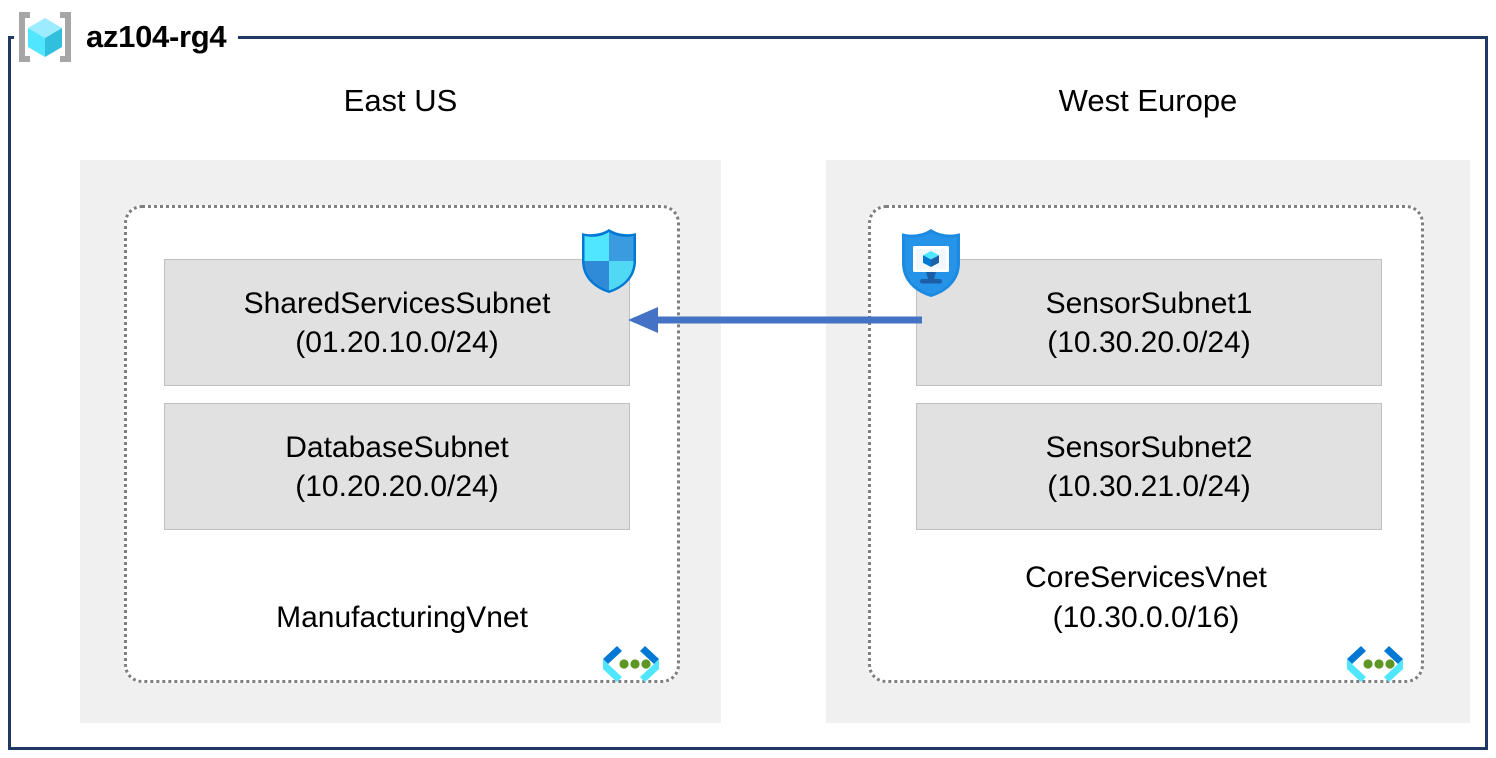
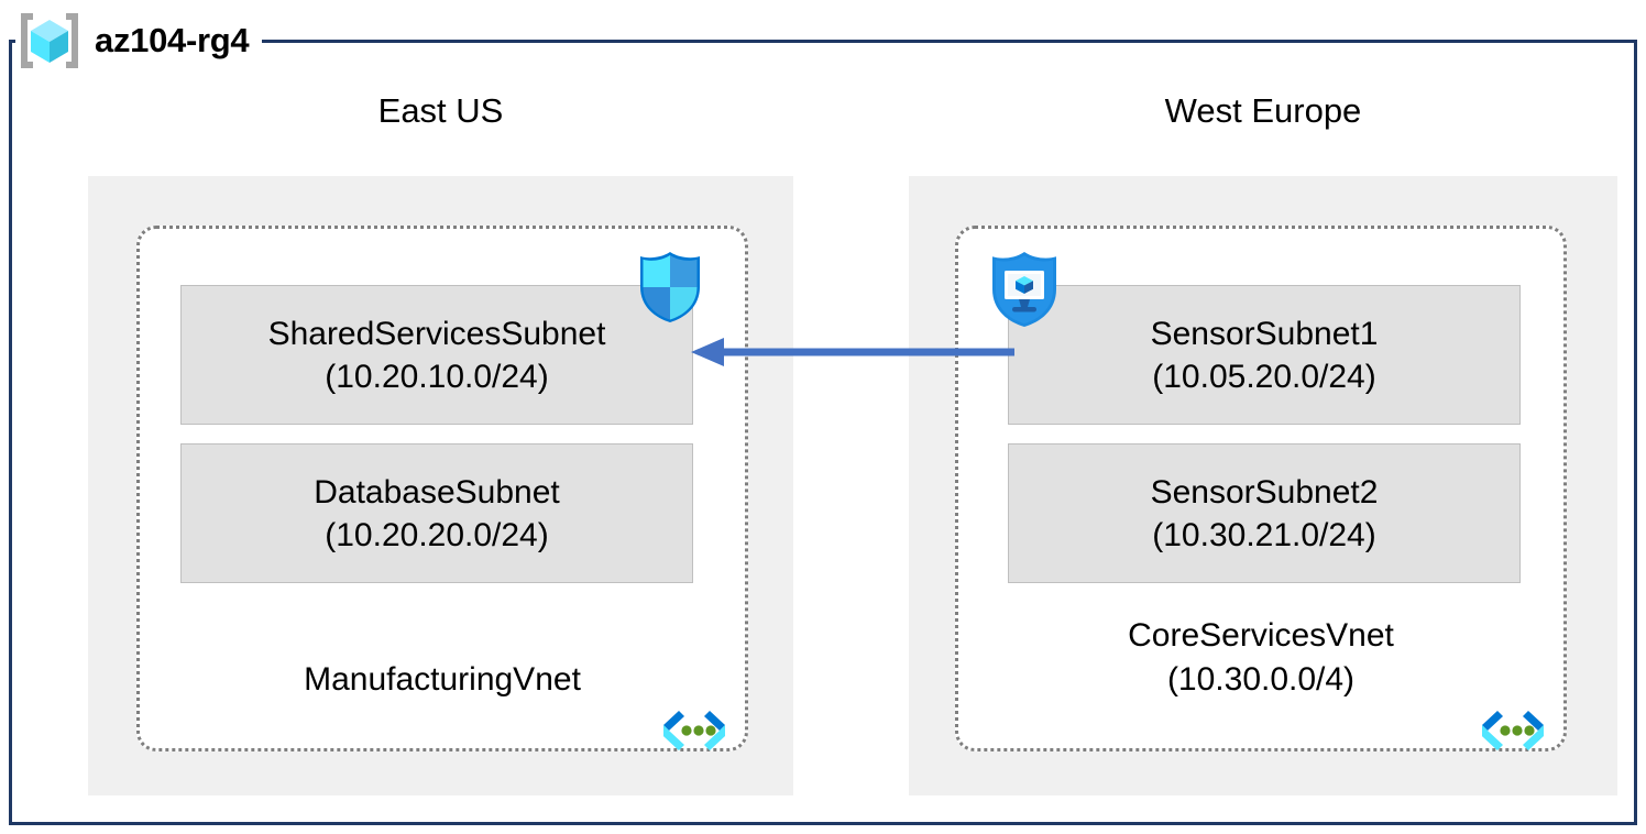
  az104-rg4
  East US
  ManufacturingVnet
  SharedServicesSubnet
- (01.20.10.0/24)
+ (10.20.10.0/24)
  DatabaseSubnet
  (10.20.20.0/24)
  West Europe
  CoreServicesVnet
- (10.30.0.0/16)
+ (10.30.0.0/4)
  SensorSubnet1
- (10.30.20.0/24)
+ (10.05.20.0/24)
  SensorSubnet2
  (10.30.21.0/24)
